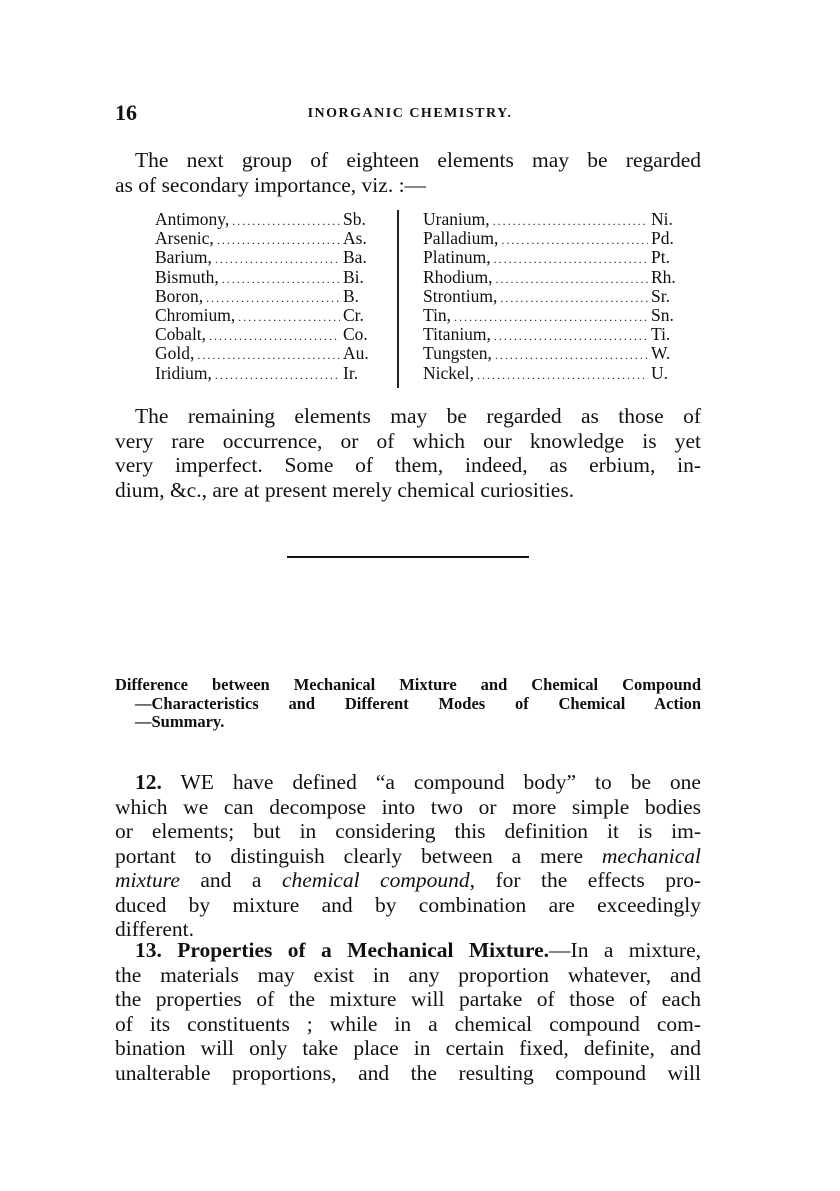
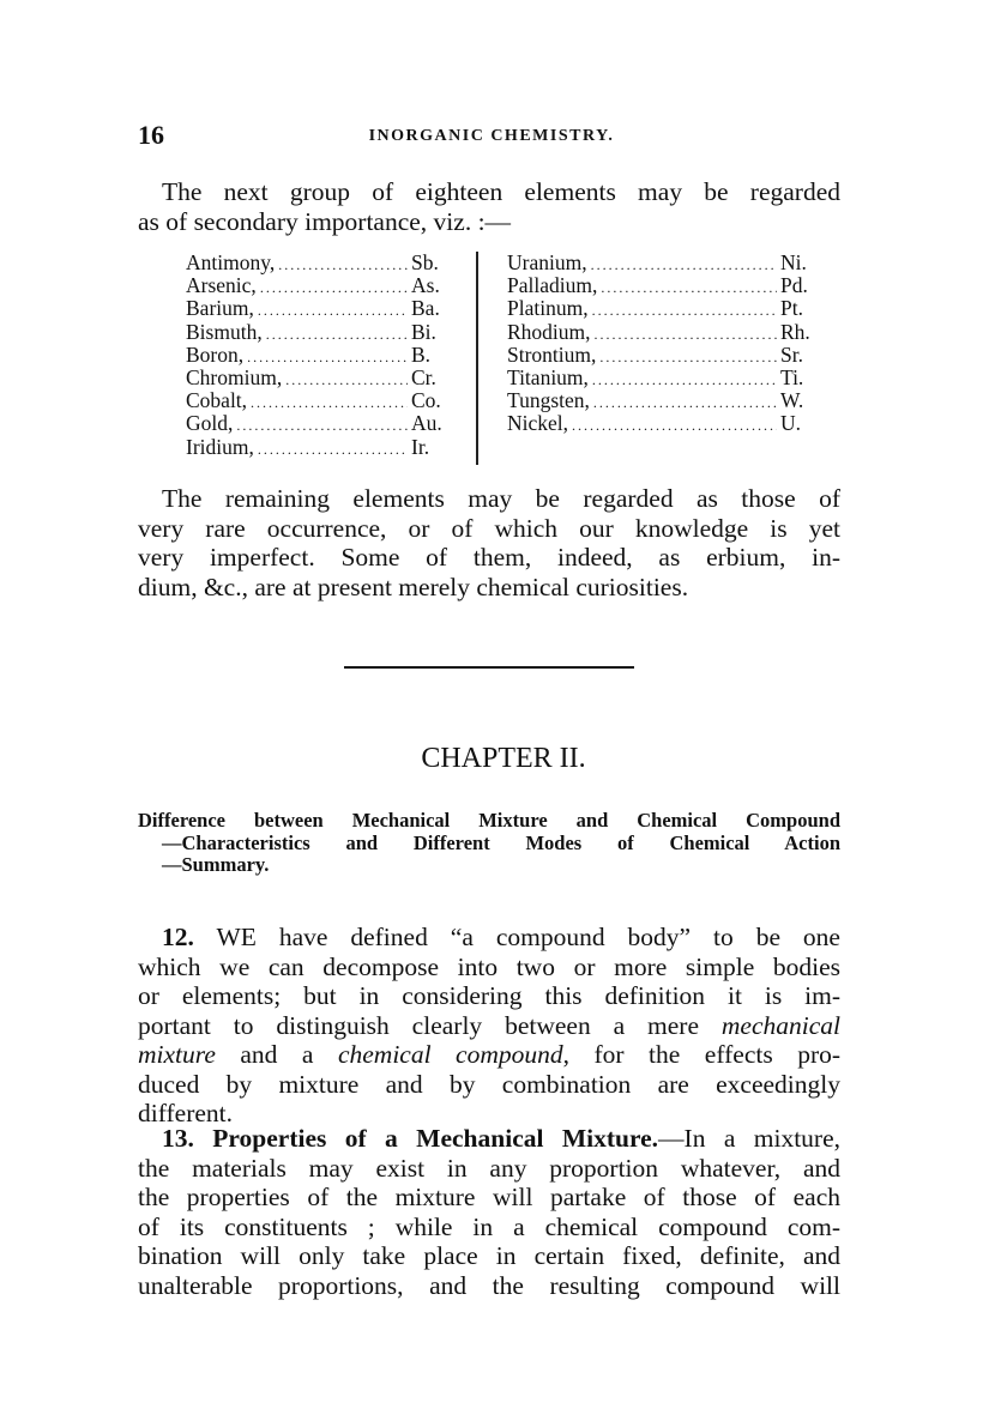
  16
  INORGANIC CHEMISTRY.
  The next group of eighteen elements may be regarded
  as of secondary importance, viz. :—
  Antimony,
  Sb.
  Arsenic,
  As.
  Barium,
  Ba.
  Bismuth,
  Bi.
  Boron,
  B.
  Chromium,
  Cr.
  Cobalt,
  Co.
  Gold,
  Au.
  Iridium,
  Ir.
  Uranium,
  Ni.
  Palladium,
  Pd.
  Platinum,
  Pt.
  Rhodium,
  Rh.
  Strontium,
  Sr.
- Tin,
- Sn.
  Titanium,
  Ti.
  Tungsten,
  W.
  Nickel,
  U.
  The remaining elements may be regarded as those of
  very rare occurrence, or of which our knowledge is yet
  very imperfect. Some of them, indeed, as erbium, in-
  dium, &c., are at present merely chemical curiosities.
+ CHAPTER II.
  Difference between Mechanical Mixture and Chemical Compound
  —Characteristics and Different Modes of Chemical Action
  —Summary.
  12. WE have defined “a compound body” to be one
  which we can decompose into two or more simple bodies
  or elements; but in considering this definition it is im-
  portant to distinguish clearly between a mere mechanical
  mixture and a chemical compound, for the effects pro-
  duced by mixture and by combination are exceedingly
  different.
  13. Properties of a Mechanical Mixture.—In a mixture,
  the materials may exist in any proportion whatever, and
  the properties of the mixture will partake of those of each
  of its constituents ; while in a chemical compound com-
  bination will only take place in certain fixed, definite, and
  unalterable proportions, and the resulting compound will
